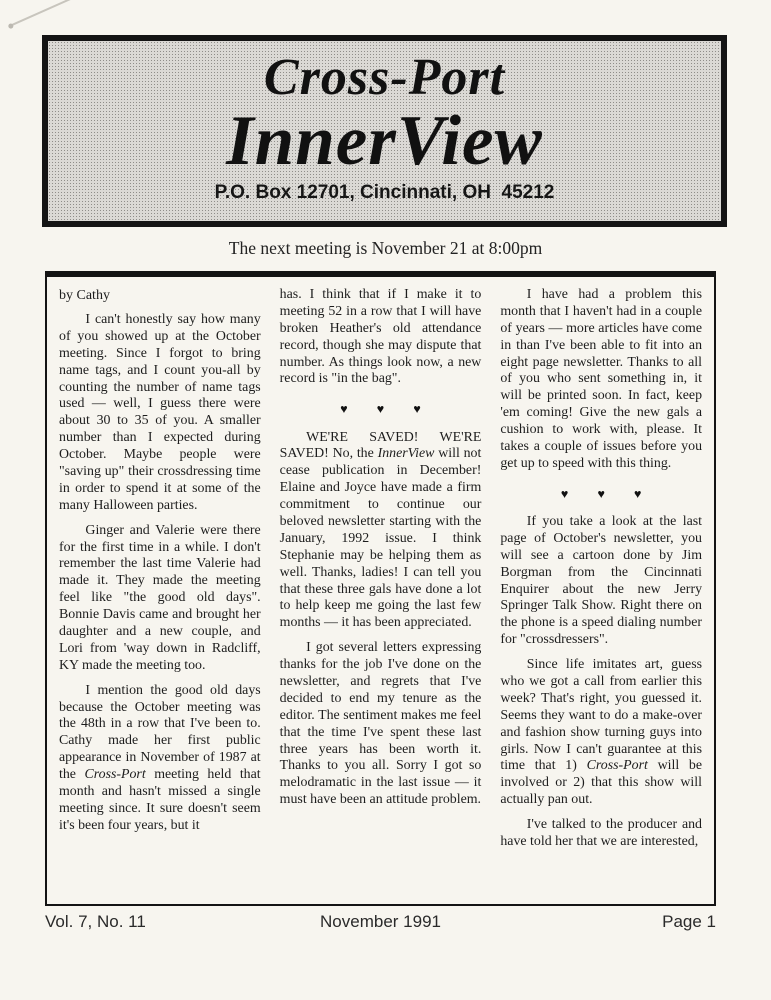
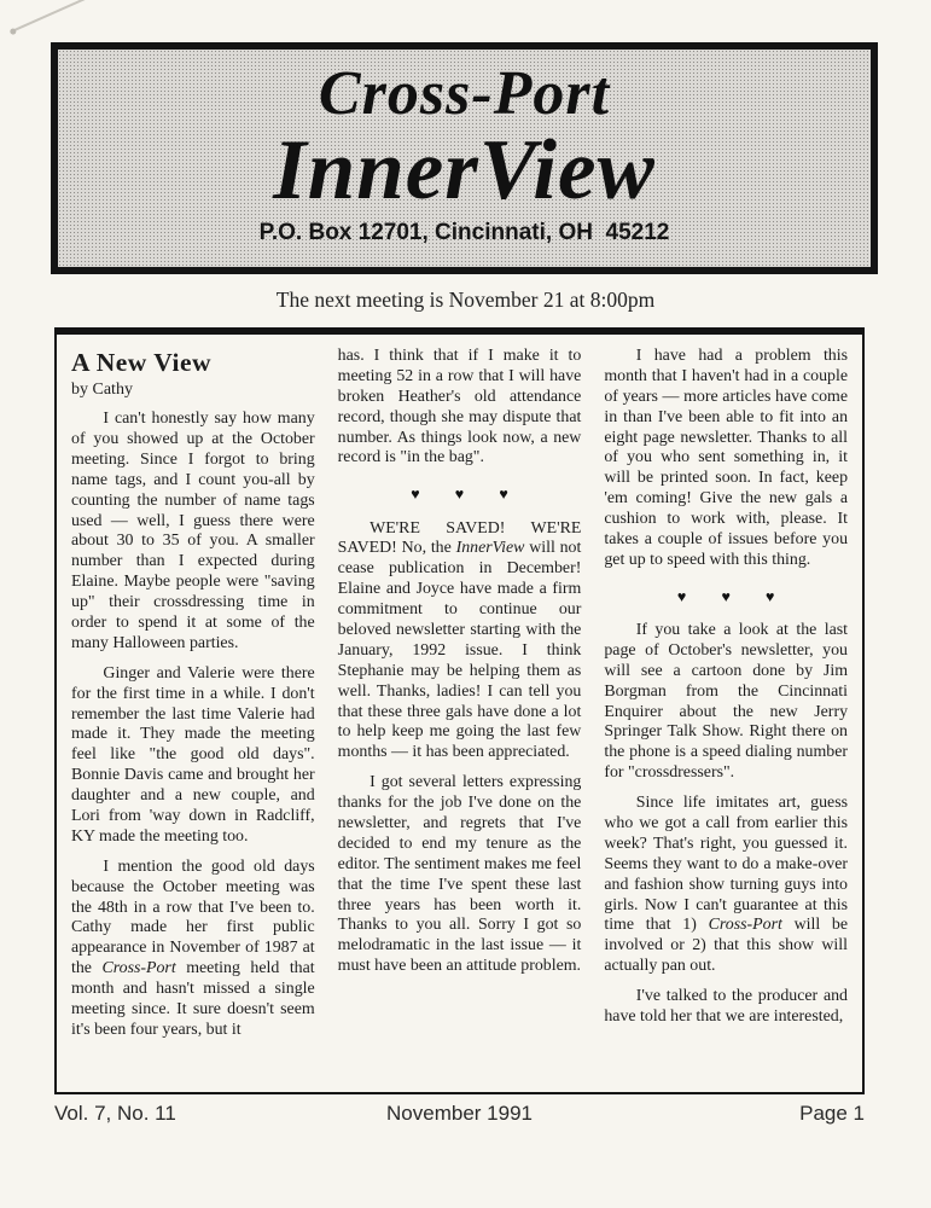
  Cross-Port
  InnerView
  P.O. Box 12701, Cincinnati, OH 45212
  The next meeting is November 21 at 8:00pm
+ A New View
  by Cathy
- I can't honestly say how many of you showed up at the October meeting. Since I forgot to bring name tags, and I count you-all by counting the number of name tags used — well, I guess there were about 30 to 35 of you. A smaller number than I expected during October. Maybe people were "saving up" their crossdressing time in order to spend it at some of the many Halloween parties.
+ I can't honestly say how many of you showed up at the October meeting. Since I forgot to bring name tags, and I count you-all by counting the number of name tags used — well, I guess there were about 30 to 35 of you. A smaller number than I expected during Elaine. Maybe people were "saving up" their crossdressing time in order to spend it at some of the many Halloween parties.
  Ginger and Valerie were there for the first time in a while. I don't remember the last time Valerie had made it. They made the meeting feel like "the good old days". Bonnie Davis came and brought her daughter and a new couple, and Lori from 'way down in Radcliff, KY made the meeting too.
  I mention the good old days because the October meeting was the 48th in a row that I've been to. Cathy made her first public appearance in November of 1987 at the Cross-Port meeting held that month and hasn't missed a single meeting since. It sure doesn't seem it's been four years, but it
  has. I think that if I make it to meeting 52 in a row that I will have broken Heather's old attendance record, though she may dispute that number. As things look now, a new record is "in the bag".
  ♥ ♥ ♥
  WE'RE SAVED! WE'RE SAVED! No, the InnerView will not cease publication in December! Elaine and Joyce have made a firm commitment to continue our beloved newsletter starting with the January, 1992 issue. I think Stephanie may be helping them as well. Thanks, ladies! I can tell you that these three gals have done a lot to help keep me going the last few months — it has been appreciated.
  I got several letters expressing thanks for the job I've done on the newsletter, and regrets that I've decided to end my tenure as the editor. The sentiment makes me feel that the time I've spent these last three years has been worth it. Thanks to you all. Sorry I got so melodramatic in the last issue — it must have been an attitude problem.
  I have had a problem this month that I haven't had in a couple of years — more articles have come in than I've been able to fit into an eight page newsletter. Thanks to all of you who sent something in, it will be printed soon. In fact, keep 'em coming! Give the new gals a cushion to work with, please. It takes a couple of issues before you get up to speed with this thing.
  ♥ ♥ ♥
  If you take a look at the last page of October's newsletter, you will see a cartoon done by Jim Borgman from the Cincinnati Enquirer about the new Jerry Springer Talk Show. Right there on the phone is a speed dialing number for "crossdressers".
  Since life imitates art, guess who we got a call from earlier this week? That's right, you guessed it. Seems they want to do a make-over and fashion show turning guys into girls. Now I can't guarantee at this time that 1) Cross-Port will be involved or 2) that this show will actually pan out.
  I've talked to the producer and have told her that we are interested,
  November 1991
  Vol. 7, No. 11
  Page 1
